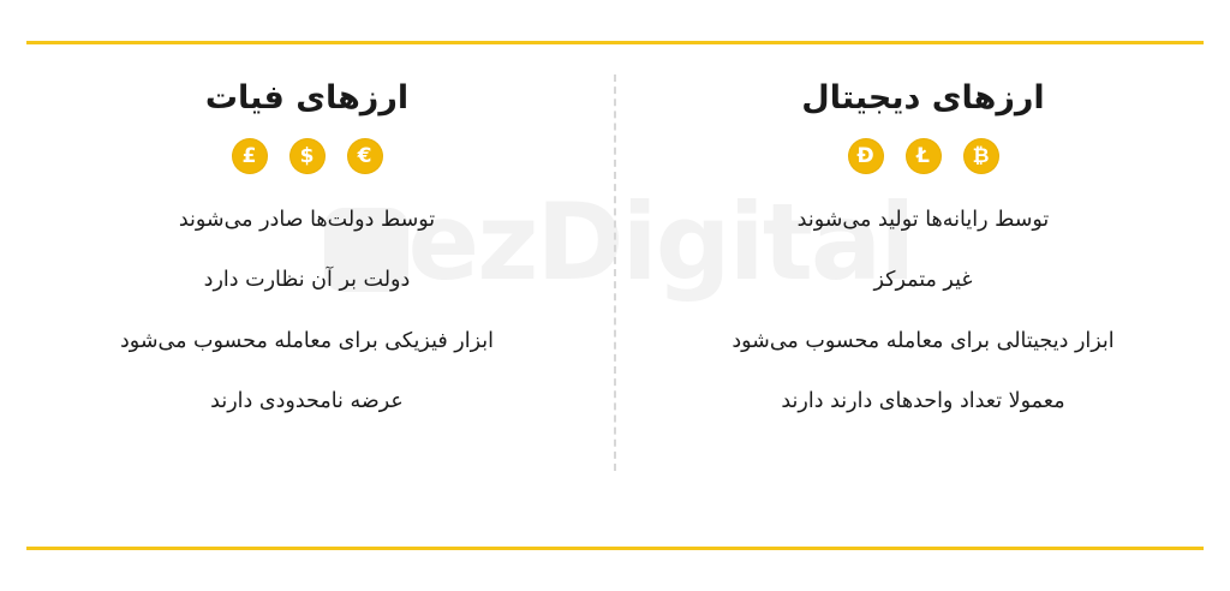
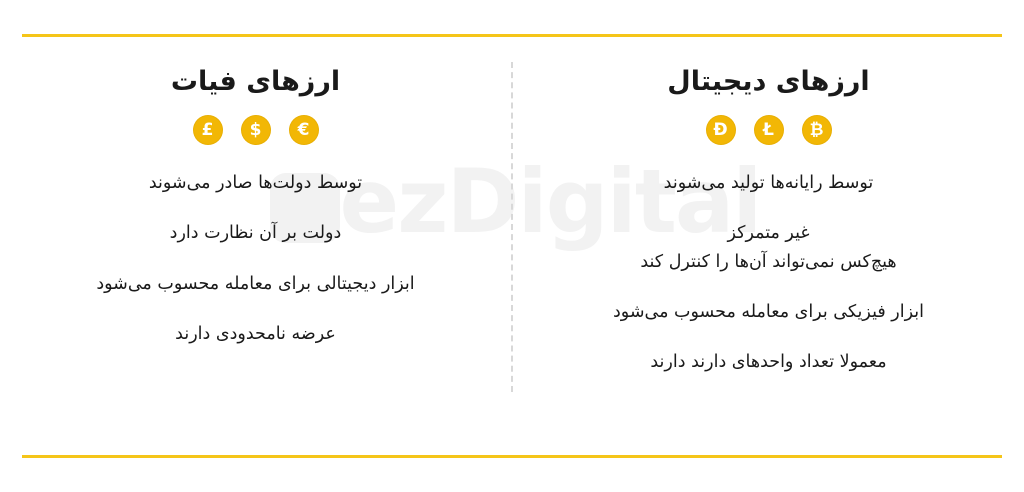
  ezDigital
  ارزهای دیجیتال
  ₿
  Ł
  Ð
  توسط رایانه‌ها تولید می‌شوند
  غیر متمرکز
+ هیچ‌کس نمی‌تواند آن‌ها را کنترل کند
- ابزار دیجیتالی برای معامله محسوب می‌شود
+ ابزار فیزیکی برای معامله محسوب می‌شود
  معمولا تعداد واحدهای دارند دارند
  ارزهای فیات
  €
  $
  £
  توسط دولت‌ها صادر می‌شوند
  دولت بر آن نظارت دارد
- ابزار فیزیکی برای معامله محسوب می‌شود
+ ابزار دیجیتالی برای معامله محسوب می‌شود
  عرضه نامحدودی دارند
